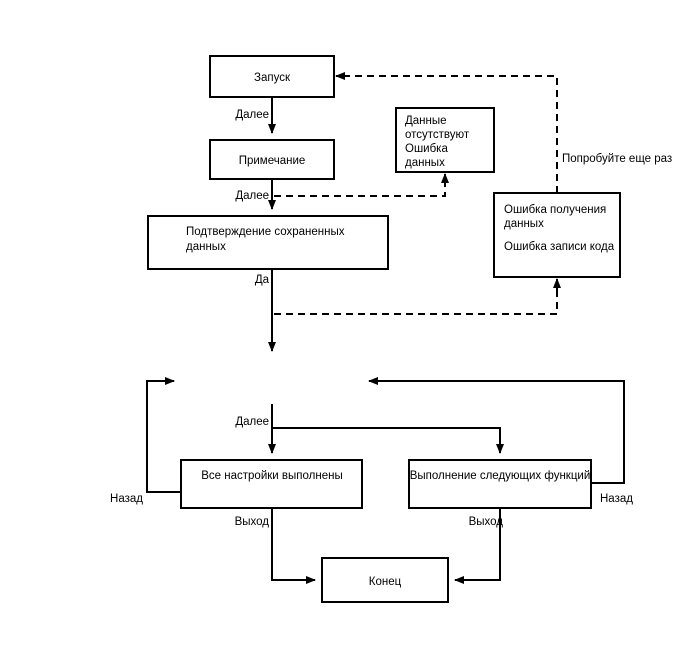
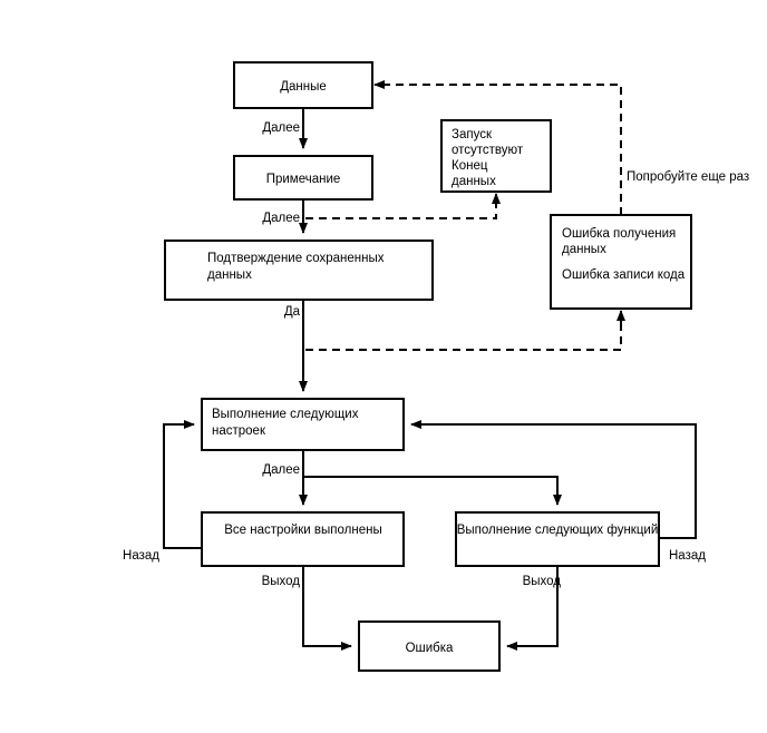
- Запуск
+ Данные
  Примечание
- Данные
+ Запуск
  отсутствуют
- Ошибка
+ Конец
  данных
  Ошибка получения
  данных
  Ошибка записи кода
  Подтверждение сохраненных
  данных
+ Выполнение следующих
+ настроек
  Все настройки выполнены
  Выполнение следующих функций
- Конец
+ Ошибка
  Далее
  Далее
  Да
  Попробуйте еще раз
  Далее
  Назад
  Назад
  Выход
  Выход
